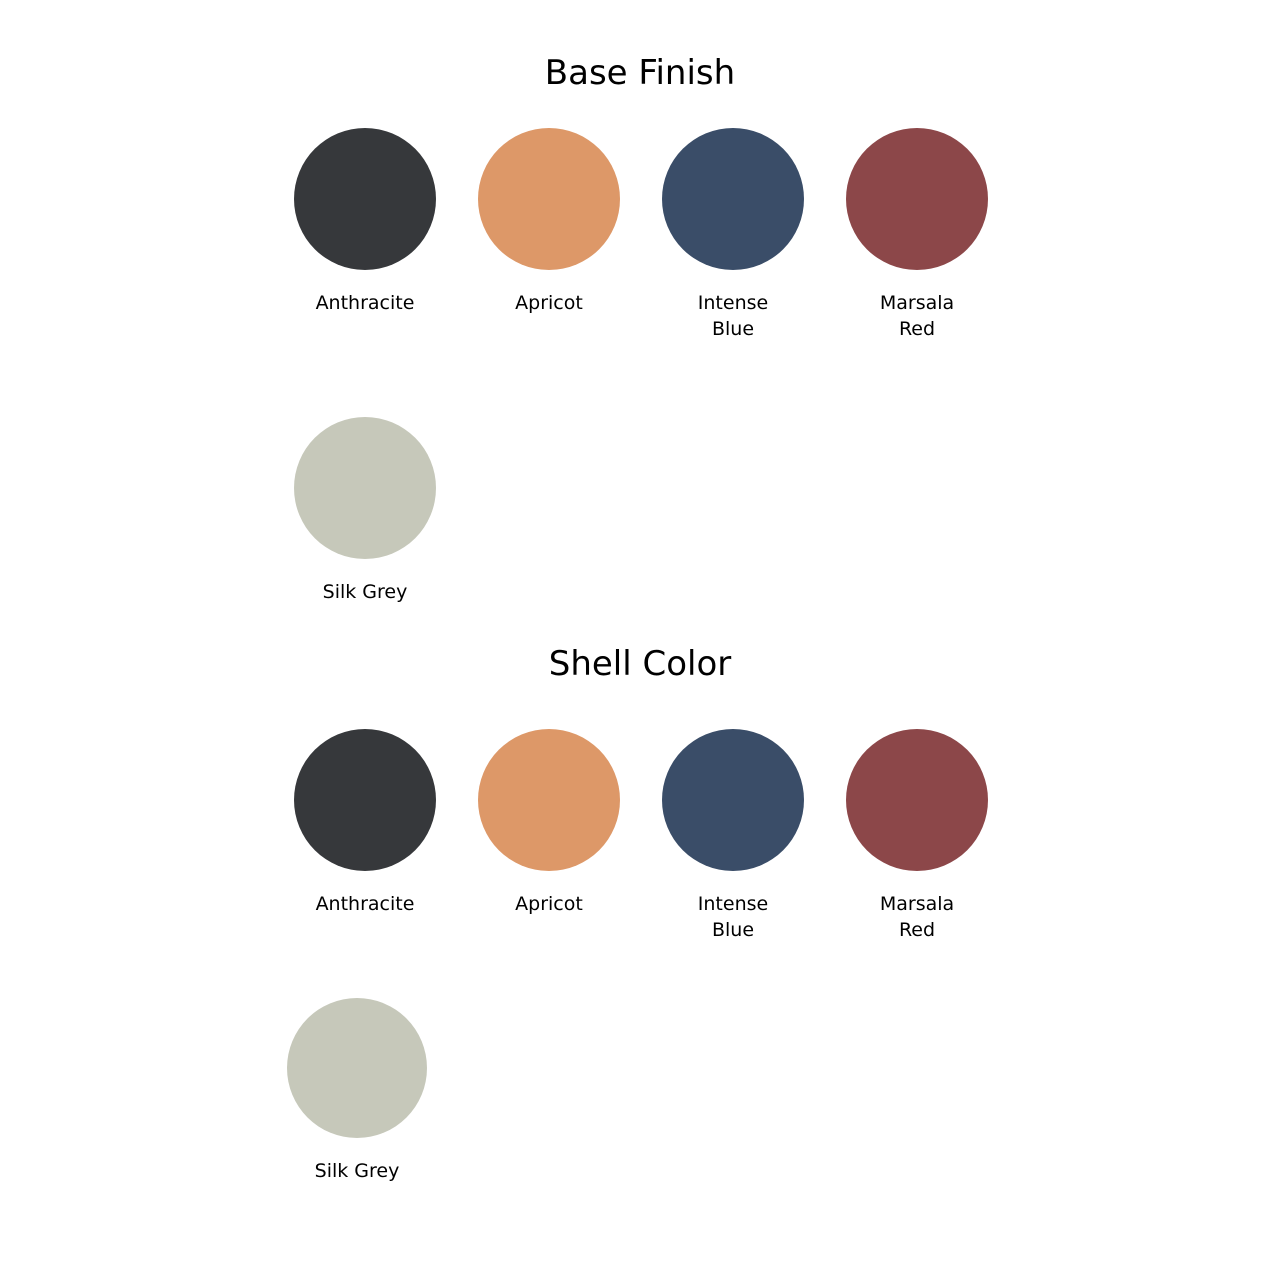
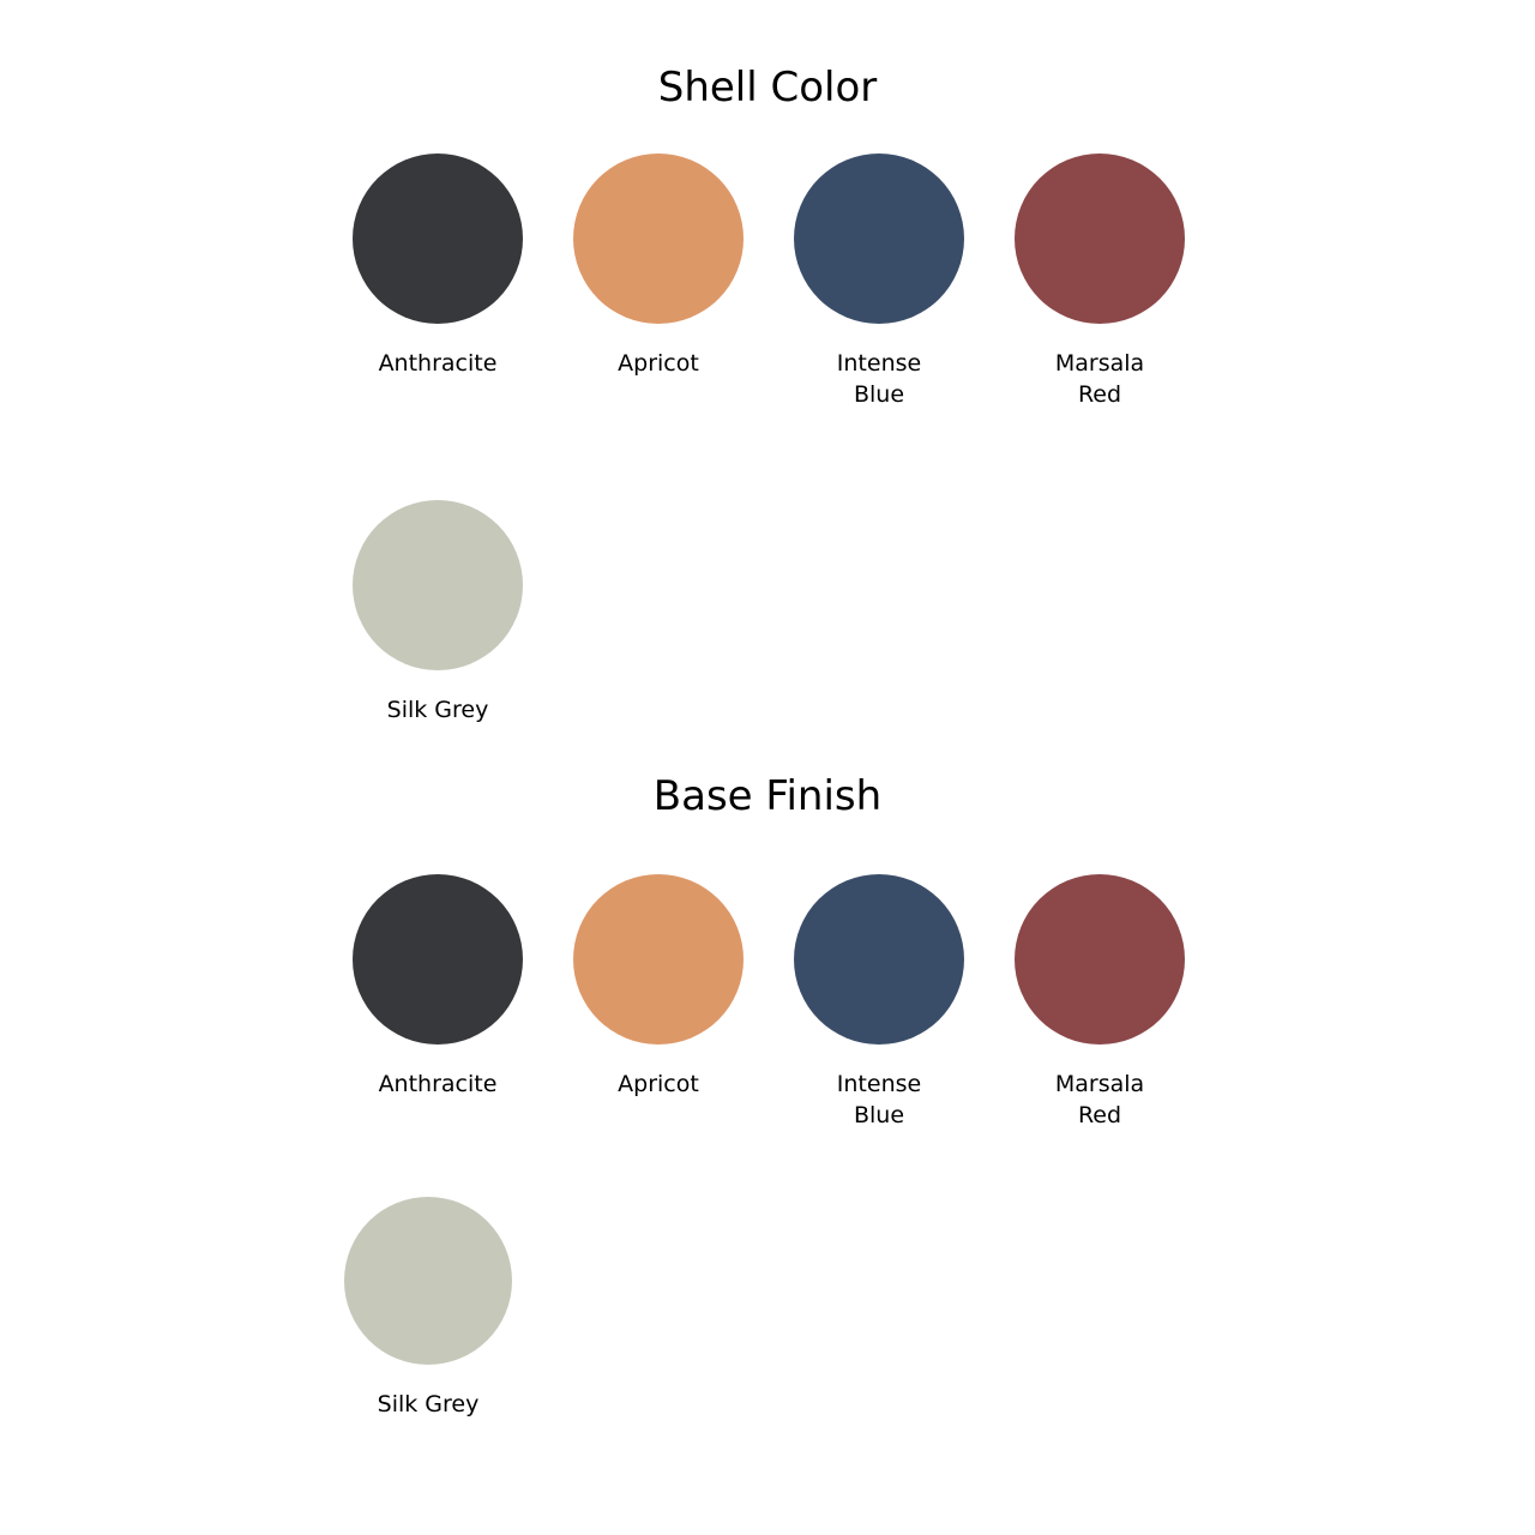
- Base Finish
+ Shell Color
  Anthracite
  Apricot
  Intense
  Blue
  Marsala
  Red
  Silk Grey
- Shell Color
+ Base Finish
  Anthracite
  Apricot
  Intense
  Blue
  Marsala
  Red
  Silk Grey
